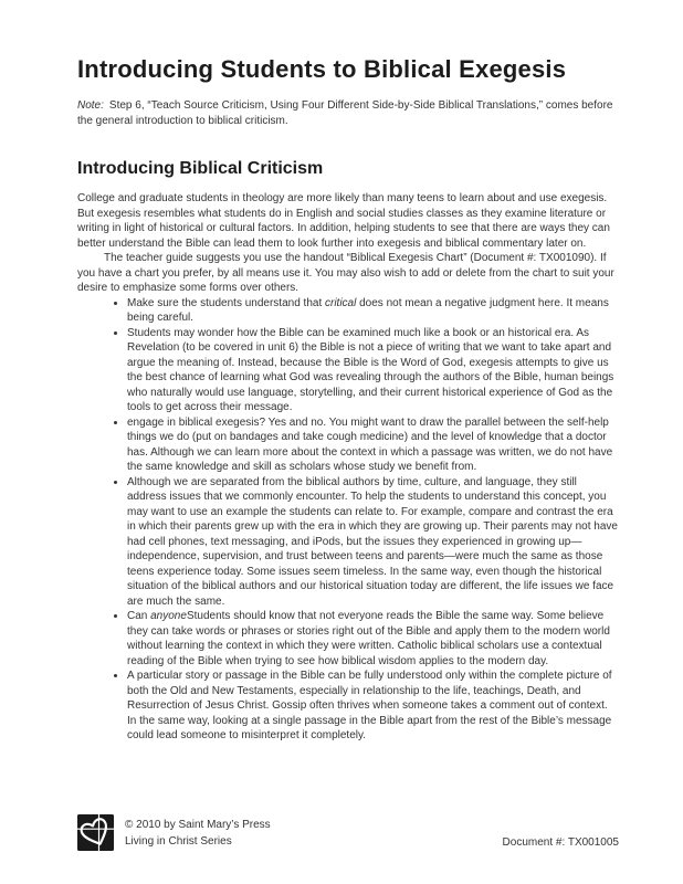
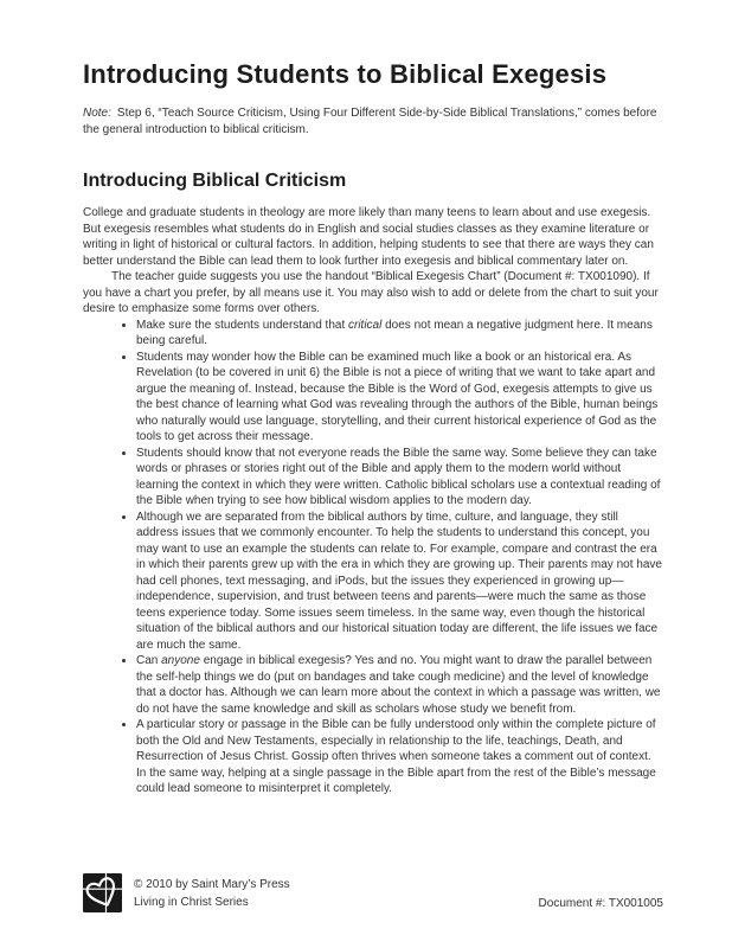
  Introducing Students to Biblical Exegesis
  Note: Step 6, “Teach Source Criticism, Using Four Different Side-by-Side Biblical Translations,” comes before the general introduction to biblical criticism.
  Introducing Biblical Criticism
  College and graduate students in theology are more likely than many teens to learn about and use exegesis. But exegesis resembles what students do in English and social studies classes as they examine literature or writing in light of historical or cultural factors. In addition, helping students to see that there are ways they can better understand the Bible can lead them to look further into exegesis and biblical commentary later on.
  The teacher guide suggests you use the handout “Biblical Exegesis Chart” (Document #: TX001090). If you have a chart you prefer, by all means use it. You may also wish to add or delete from the chart to suit your desire to emphasize some forms over others.
  Make sure the students understand that critical does not mean a negative judgment here. It means being careful.
  Students may wonder how the Bible can be examined much like a book or an historical era. As Revelation (to be covered in unit 6) the Bible is not a piece of writing that we want to take apart and argue the meaning of. Instead, because the Bible is the Word of God, exegesis attempts to give us the best chance of learning what God was revealing through the authors of the Bible, human beings who naturally would use language, storytelling, and their current historical experience of God as the tools to get across their message.
- engage in biblical exegesis? Yes and no. You might want to draw the parallel between the self-help things we do (put on bandages and take cough medicine) and the level of knowledge that a doctor has. Although we can learn more about the context in which a passage was written, we do not have the same knowledge and skill as scholars whose study we benefit from.
+ Students should know that not everyone reads the Bible the same way. Some believe they can take words or phrases or stories right out of the Bible and apply them to the modern world without learning the context in which they were written. Catholic biblical scholars use a contextual reading of the Bible when trying to see how biblical wisdom applies to the modern day.
  Although we are separated from the biblical authors by time, culture, and language, they still address issues that we commonly encounter. To help the students to understand this concept, you may want to use an example the students can relate to. For example, compare and contrast the era in which their parents grew up with the era in which they are growing up. Their parents may not have had cell phones, text messaging, and iPods, but the issues they experienced in growing up—independence, supervision, and trust between teens and parents—were much the same as those teens experience today. Some issues seem timeless. In the same way, even though the historical situation of the biblical authors and our historical situation today are different, the life issues we face are much the same.
- Can anyoneStudents should know that not everyone reads the Bible the same way. Some believe they can take words or phrases or stories right out of the Bible and apply them to the modern world without learning the context in which they were written. Catholic biblical scholars use a contextual reading of the Bible when trying to see how biblical wisdom applies to the modern day.
+ Can anyone engage in biblical exegesis? Yes and no. You might want to draw the parallel between the self-help things we do (put on bandages and take cough medicine) and the level of knowledge that a doctor has. Although we can learn more about the context in which a passage was written, we do not have the same knowledge and skill as scholars whose study we benefit from.
- A particular story or passage in the Bible can be fully understood only within the complete picture of both the Old and New Testaments, especially in relationship to the life, teachings, Death, and Resurrection of Jesus Christ. Gossip often thrives when someone takes a comment out of context. In the same way, looking at a single passage in the Bible apart from the rest of the Bible’s message could lead someone to misinterpret it completely.
+ A particular story or passage in the Bible can be fully understood only within the complete picture of both the Old and New Testaments, especially in relationship to the life, teachings, Death, and Resurrection of Jesus Christ. Gossip often thrives when someone takes a comment out of context. In the same way, helping at a single passage in the Bible apart from the rest of the Bible’s message could lead someone to misinterpret it completely.
  © 2010 by Saint Mary’s Press
  Living in Christ Series
  Document #: TX001005
